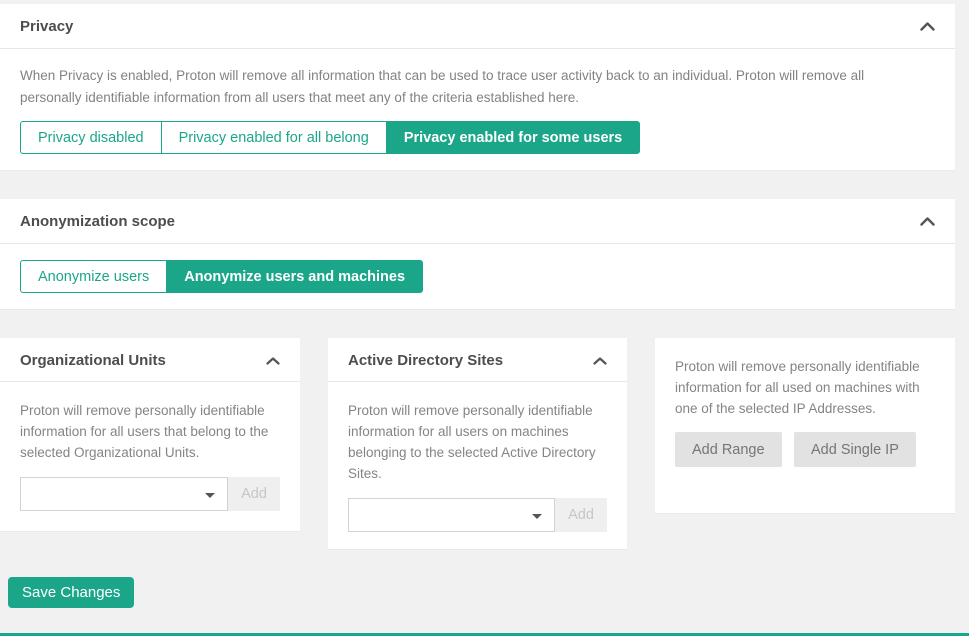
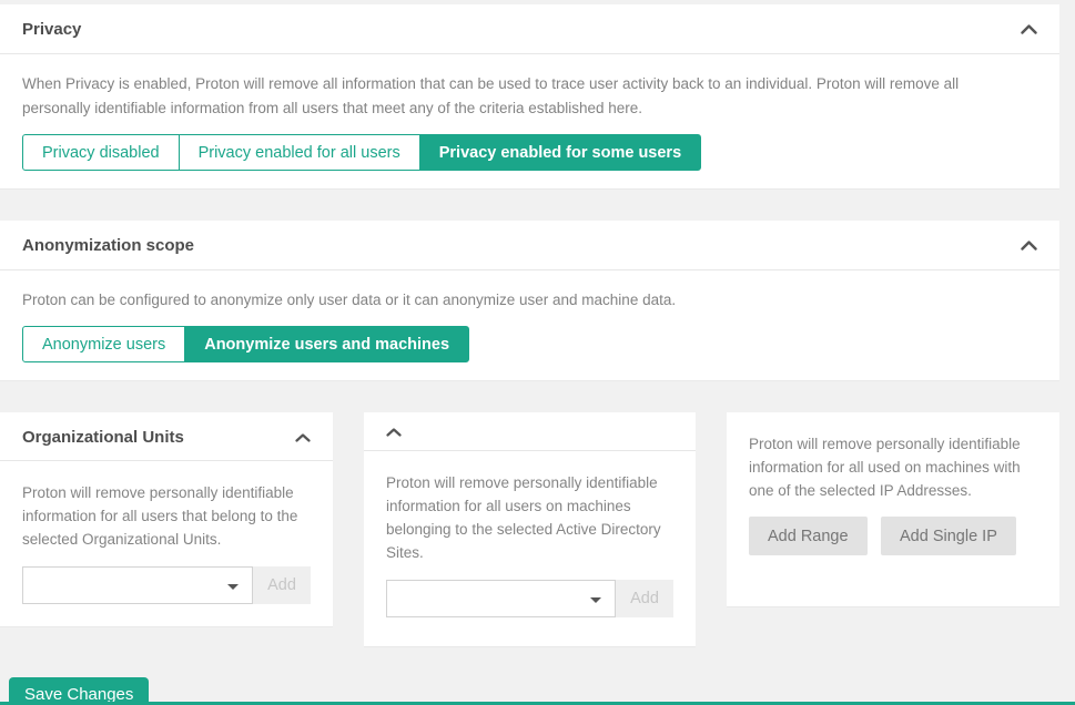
  Privacy
  When Privacy is enabled, Proton will remove all information that can be used to trace user activity back to an individual. Proton will remove all personally identifiable information from all users that meet any of the criteria established here.
  Privacy disabled
- Privacy enabled for all belong
+ Privacy enabled for all users
  Privacy enabled for some users
  Anonymization scope
+ Proton can be configured to anonymize only user data or it can anonymize user and machine data.
  Anonymize users
  Anonymize users and machines
  Organizational Units
  Proton will remove personally identifiable information for all users that belong to the selected Organizational Units.
  Add
- Active Directory Sites
  Proton will remove personally identifiable information for all users on machines belonging to the selected Active Directory Sites.
  Add
  Proton will remove personally identifiable information for all used on machines with one of the selected IP Addresses.
  Add Range Add Single IP
  Save Changes
